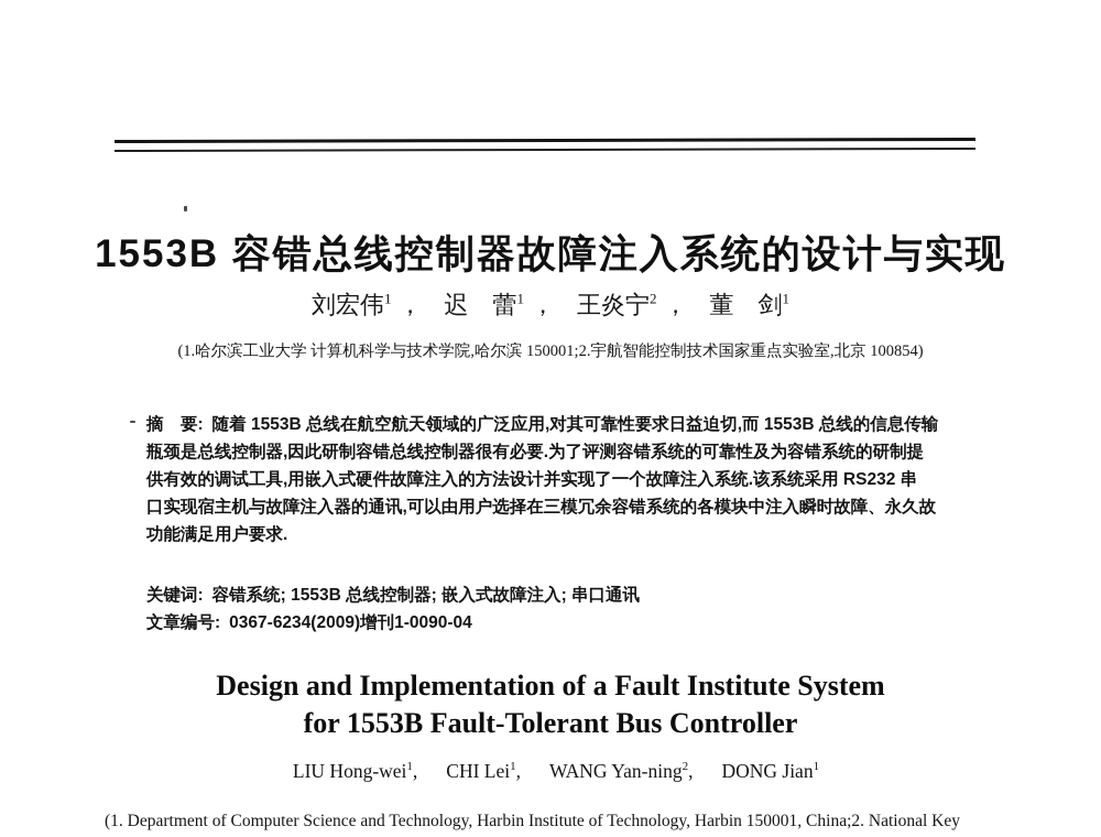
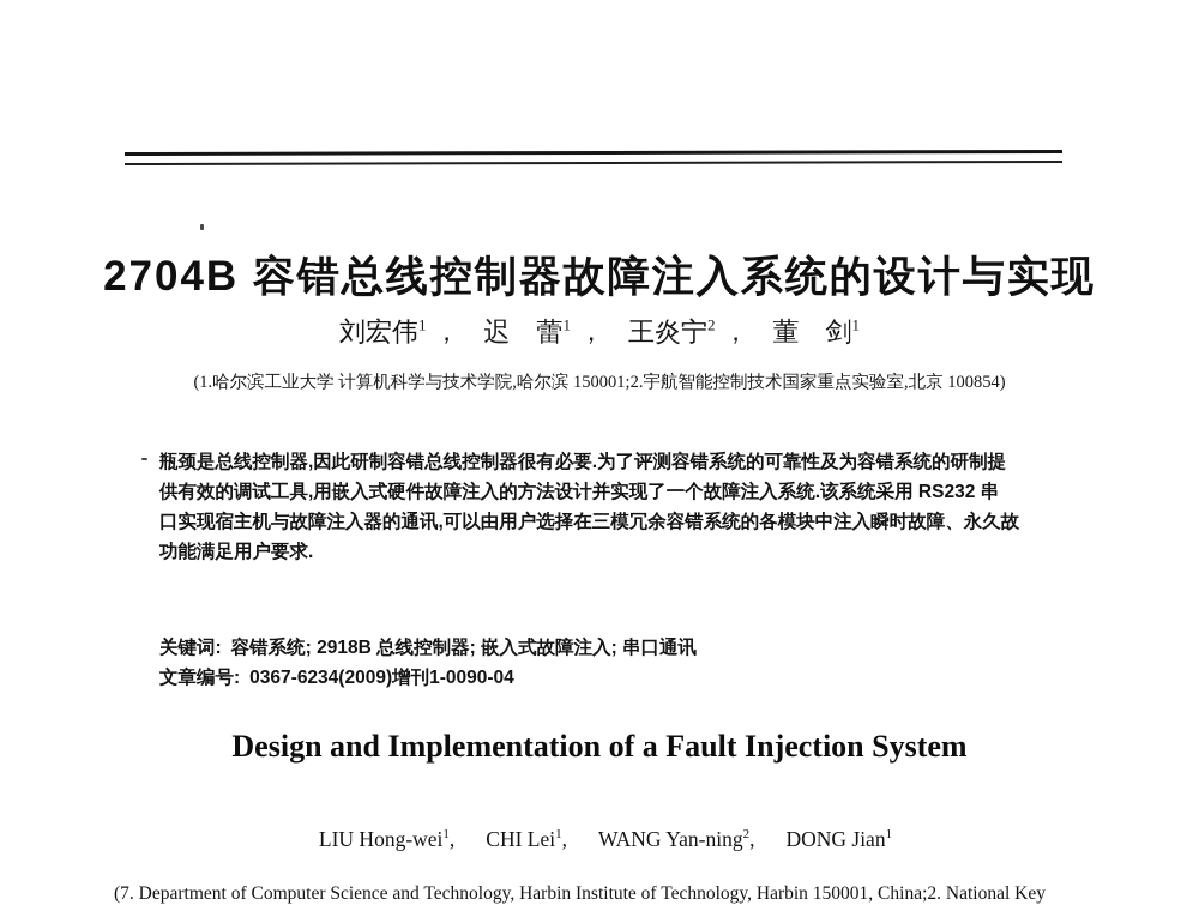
- 1553B 容错总线控制器故障注入系统的设计与实现
+ 2704B 容错总线控制器故障注入系统的设计与实现
  刘宏伟1 ， 迟 蕾1 ， 王炎宁2 ， 董 剑1
  (1.哈尔滨工业大学 计算机科学与技术学院,哈尔滨 150001;2.宇航智能控制技术国家重点实验室,北京 100854)
- 摘 要: 随着 1553B 总线在航空航天领域的广泛应用,对其可靠性要求日益迫切,而 1553B 总线的信息传输
  瓶颈是总线控制器,因此研制容错总线控制器很有必要.为了评测容错系统的可靠性及为容错系统的研制提
  供有效的调试工具,用嵌入式硬件故障注入的方法设计并实现了一个故障注入系统.该系统采用 RS232 串
  口实现宿主机与故障注入器的通讯,可以由用户选择在三模冗余容错系统的各模块中注入瞬时故障、永久故
  功能满足用户要求.
- 关键词: 容错系统; 1553B 总线控制器; 嵌入式故障注入; 串口通讯
+ 关键词: 容错系统; 2918B 总线控制器; 嵌入式故障注入; 串口通讯
  文章编号: 0367-6234(2009)增刊1-0090-04
- Design and Implementation of a Fault Institute System
+ Design and Implementation of a Fault Injection System
- for 1553B Fault-Tolerant Bus Controller
  LIU Hong-wei1, CHI Lei1, WANG Yan-ning2, DONG Jian1
- (1. Department of Computer Science and Technology, Harbin Institute of Technology, Harbin 150001, China;2. National Key
+ (7. Department of Computer Science and Technology, Harbin Institute of Technology, Harbin 150001, China;2. National Key
